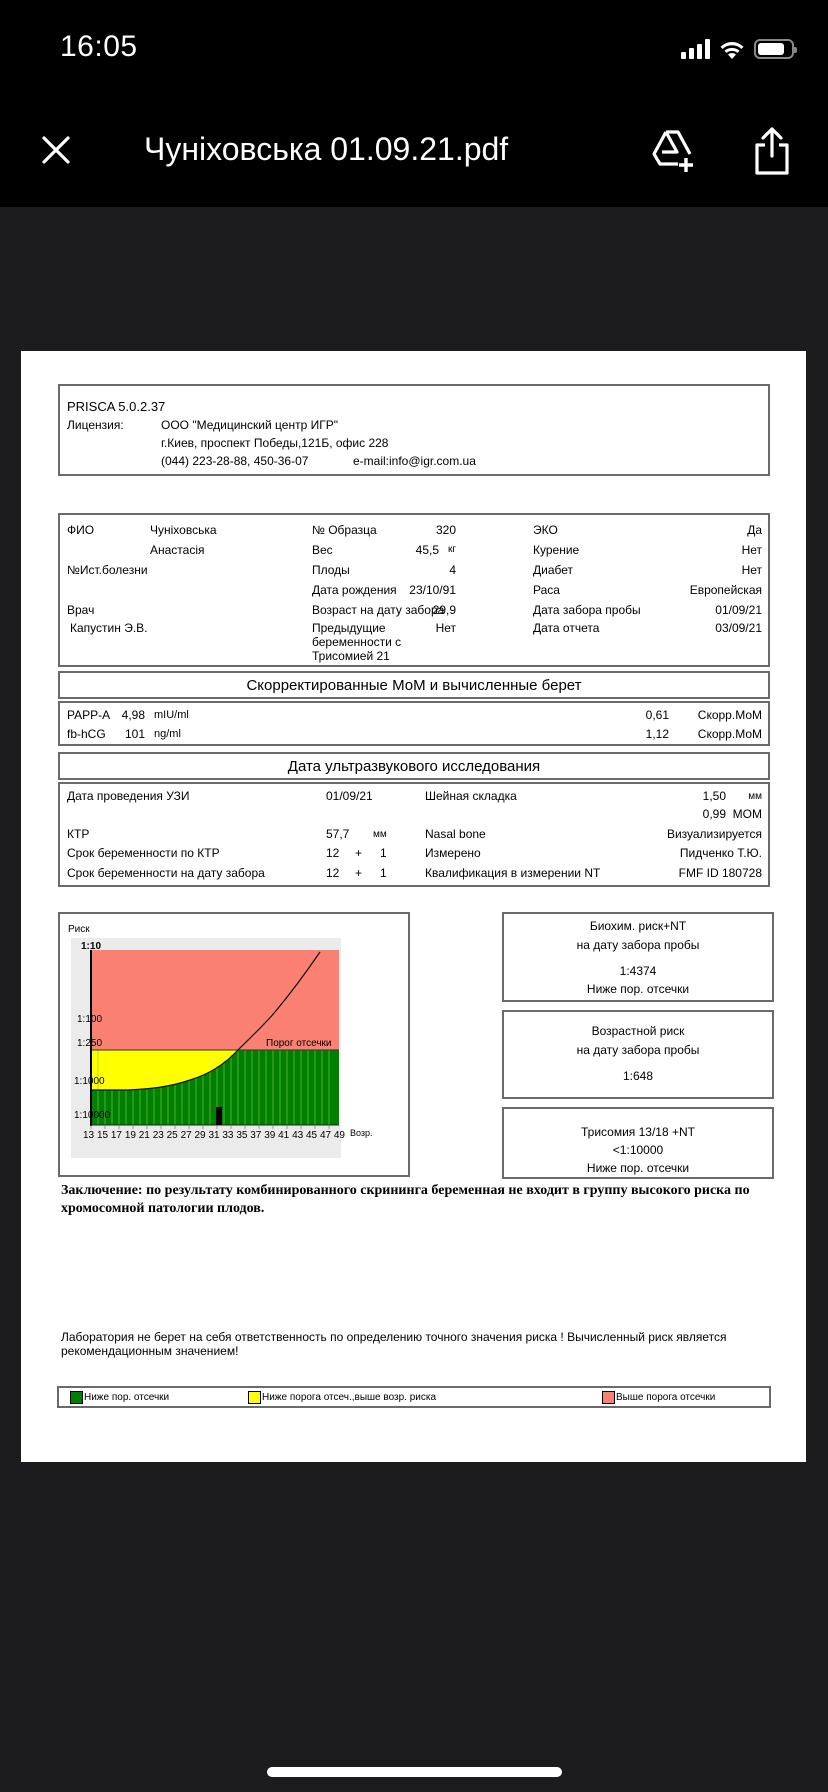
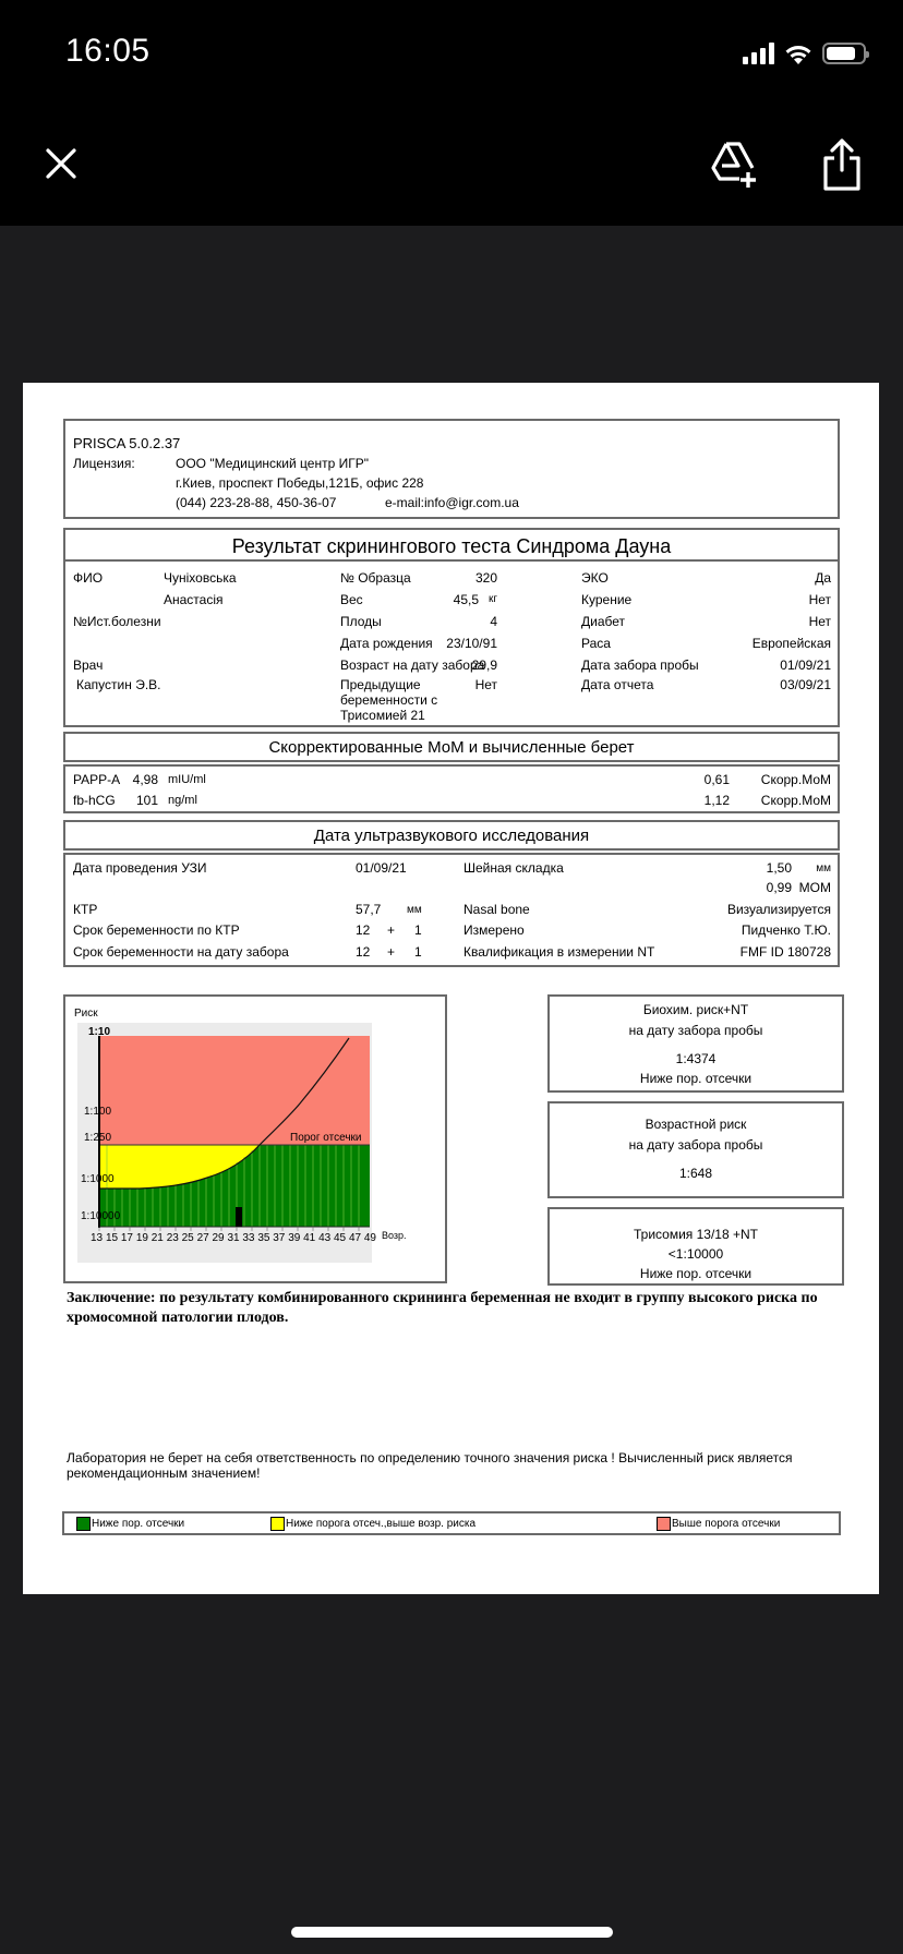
  16:05
- Чуніховська 01.09.21.pdf
  PRISCA 5.0.2.37
  Лицензия:
  ООО "Медицинский центр ИГР"
  г.Киев, проспект Победы,121Б, офис 228
  (044) 223-28-88, 450-36-07
  e-mail:info@igr.com.ua
+ Результат скринингового теста Синдрома Дауна
  ФИО
  Чуніховська
  Анастасія
  №Ист.болезни
  Врач
  Капустин Э.В.
  № Образца
  320
  Вес
  45,5
  кг
  Плоды
  4
  Дата рождения
  23/10/91
  Возраст на дату забора
  29,9
  Предыдущие
  беременности с
  Трисомией 21
  Нет
  ЭКО
  Да
  Курение
  Нет
  Диабет
  Нет
  Раса
  Европейская
  Дата забора пробы
  01/09/21
  Дата отчета
  03/09/21
  Скорректированные МоМ и вычисленные берет
  PAPP-A
  4,98
  mIU/ml
  0,61
  Скорр.МоМ
  fb-hCG
  101
  ng/ml
  1,12
  Скорр.МоМ
  Дата ультразвукового исследования
  Дата проведения УЗИ
  01/09/21
  Шейная складка
  1,50
  мм
  0,99
  MOM
  КТР
  57,7
  мм
  Nasal bone
  Визуализируется
  Срок беременности по КТР
  12
  +
  1
  Измерено
  Пидченко Т.Ю.
  Срок беременности на дату забора
  12
  +
  1
  Квалификация в измерении NT
  FMF ID 180728
  Риск
  1:10
  1:100
  1:250
  1:1000
  1:10000
  Порог отсечки
  13
  15
  17
  19
  21
  23
  25
  27
  29
  31
  33
  35
  37
  39
  41
  43
  45
  47
  49
  Возр.
  Биохим. риск+NT
  на дату забора пробы
  1:4374
  Ниже пор. отсечки
  Возрастной риск
  на дату забора пробы
  1:648
  Трисомия 13/18 +NT
  <1:10000
  Ниже пор. отсечки
  Заключение: по результату комбинированного скрининга беременная не входит в группу высокого риска по хромосомной патологии плодов.
  Лаборатория не берет на себя ответственность по определению точного значения риска ! Вычисленный риск является рекомендационным значением!
  Ниже пор. отсечки
  Ниже порога отсеч.,выше возр. риска
  Выше порога отсечки
